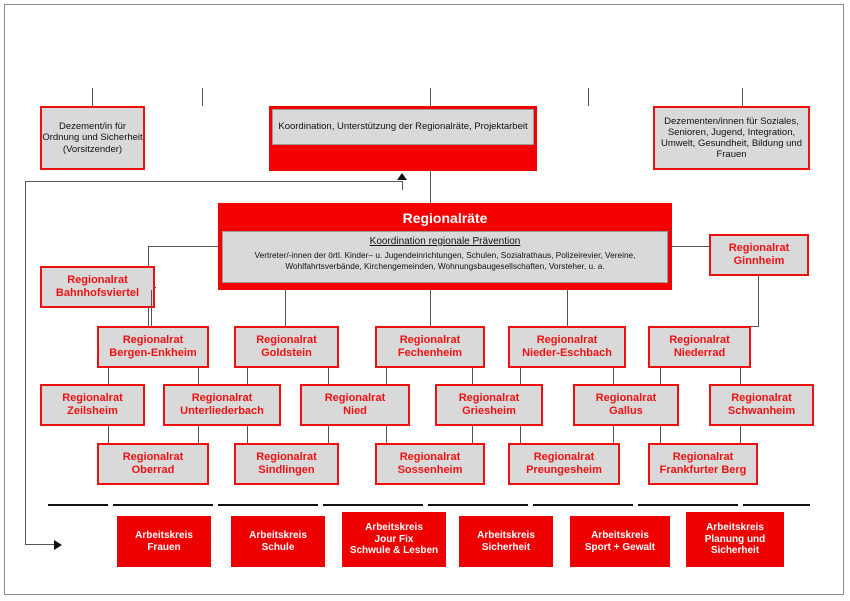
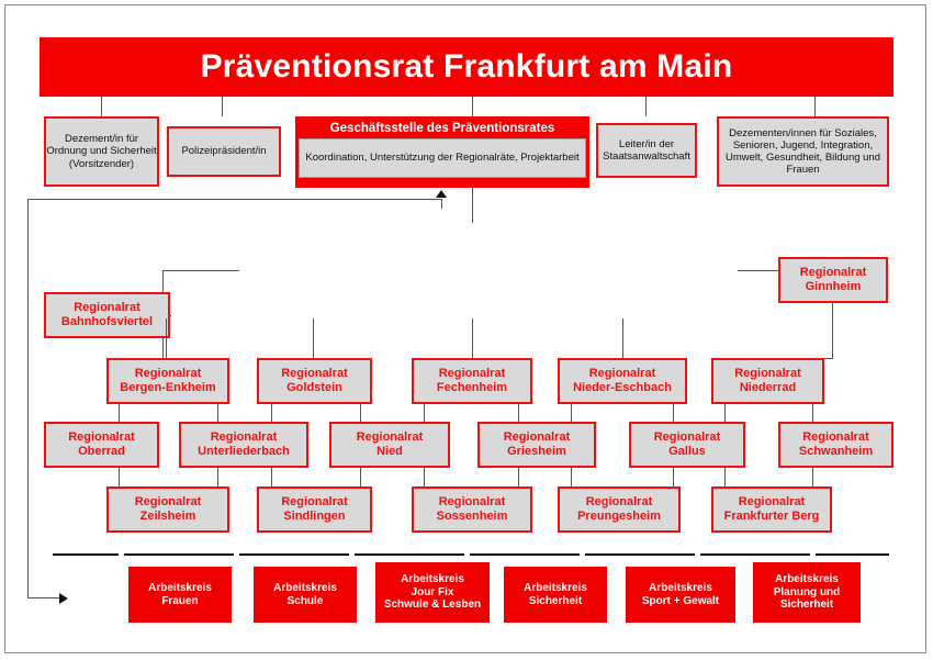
+ Präventionsrat Frankfurt am Main
  Dezement/in für Ordnung und Sicherheit (Vorsitzender)
+ Polizeipräsident/in
+ Geschäftsstelle des Präventionsrates
  Koordination, Unterstützung der Regionalräte, Projektarbeit
+ Leiter/in der Staatsanwaltschaft
  Dezementen/innen für Soziales, Senioren, Jugend, Integration, Umwelt, Gesundheit, Bildung und Frauen
- Regionalräte
- Koordination regionale Prävention
- Vertreter/-innen der örtl. Kinder– u. Jugendeinrichtungen, Schulen, Sozialrathaus, Polizeirevier, Vereine, Wohlfahrtsverbände, Kirchengemeinden, Wohnungsbaugesellschaften, Vorsteher, u. a.
  Regionalrat
  Bahnhofsviertel
  Regionalrat
  Ginnheim
  Regionalrat
  Bergen-Enkheim
  Regionalrat
  Goldstein
  Regionalrat
  Fechenheim
  Regionalrat
  Nieder-Eschbach
  Regionalrat
  Niederrad
  Regionalrat
- Zeilsheim
+ Oberrad
  Regionalrat
  Unterliederbach
  Regionalrat
  Nied
  Regionalrat
  Griesheim
  Regionalrat
  Gallus
  Regionalrat
  Schwanheim
  Regionalrat
- Oberrad
+ Zeilsheim
  Regionalrat
  Sindlingen
  Regionalrat
  Sossenheim
  Regionalrat
  Preungesheim
  Regionalrat
  Frankfurter Berg
  Arbeitskreis
  Frauen
  Arbeitskreis
  Schule
  Arbeitskreis
  Jour Fix
  Schwule & Lesben
  Arbeitskreis
  Sicherheit
  Arbeitskreis
  Sport + Gewalt
  Arbeitskreis
  Planung und
  Sicherheit
